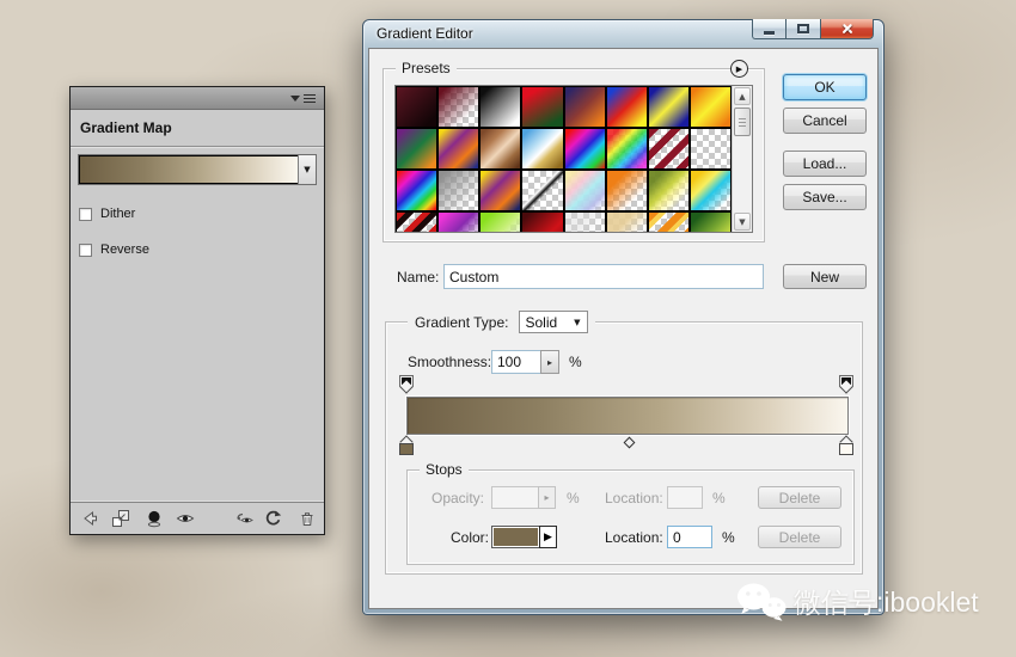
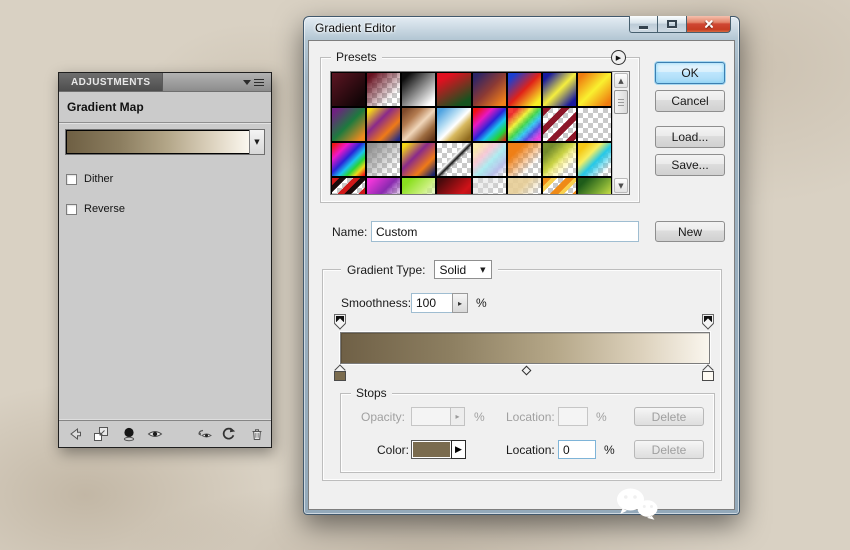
+ ADJUSTMENTS
  Gradient Map
  ▼
  Dither
  Reverse
  Gradient Editor
  Presets
  ▶
  ▲
  ▼
  OK
  Cancel
  Load...
  Save...
  Name:
  Custom
  New
  Gradient Type:
  Solid
  ▼
  Smoothness:
  100
  ▸
  %
  Stops
  Opacity:
  ▸
  %
  Location:
  %
  Delete
  Color:
  ▶
  Location:
  0
  %
  Delete
- 微信号:ibooklet
